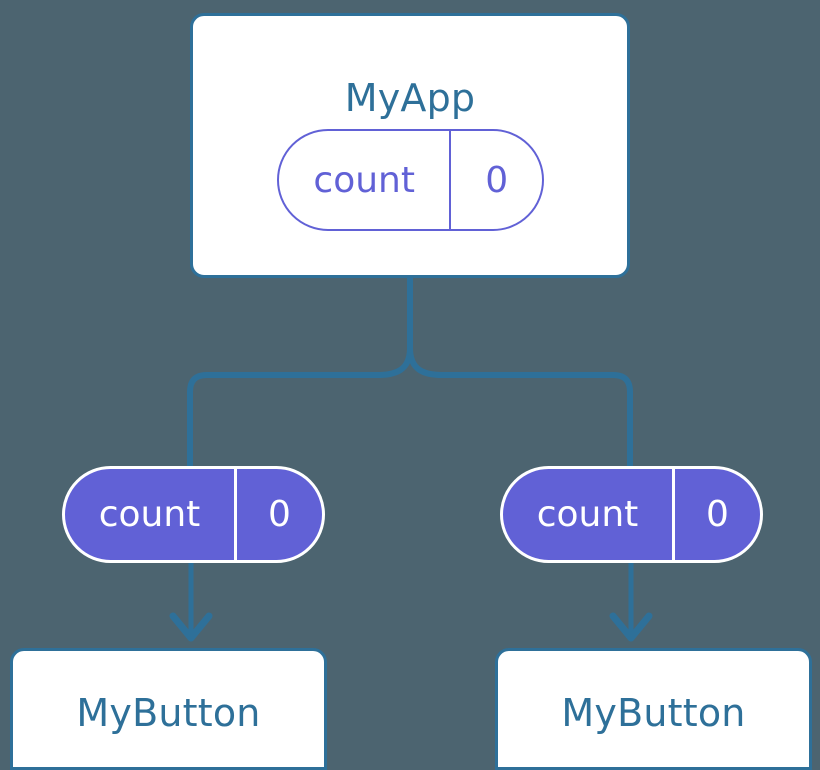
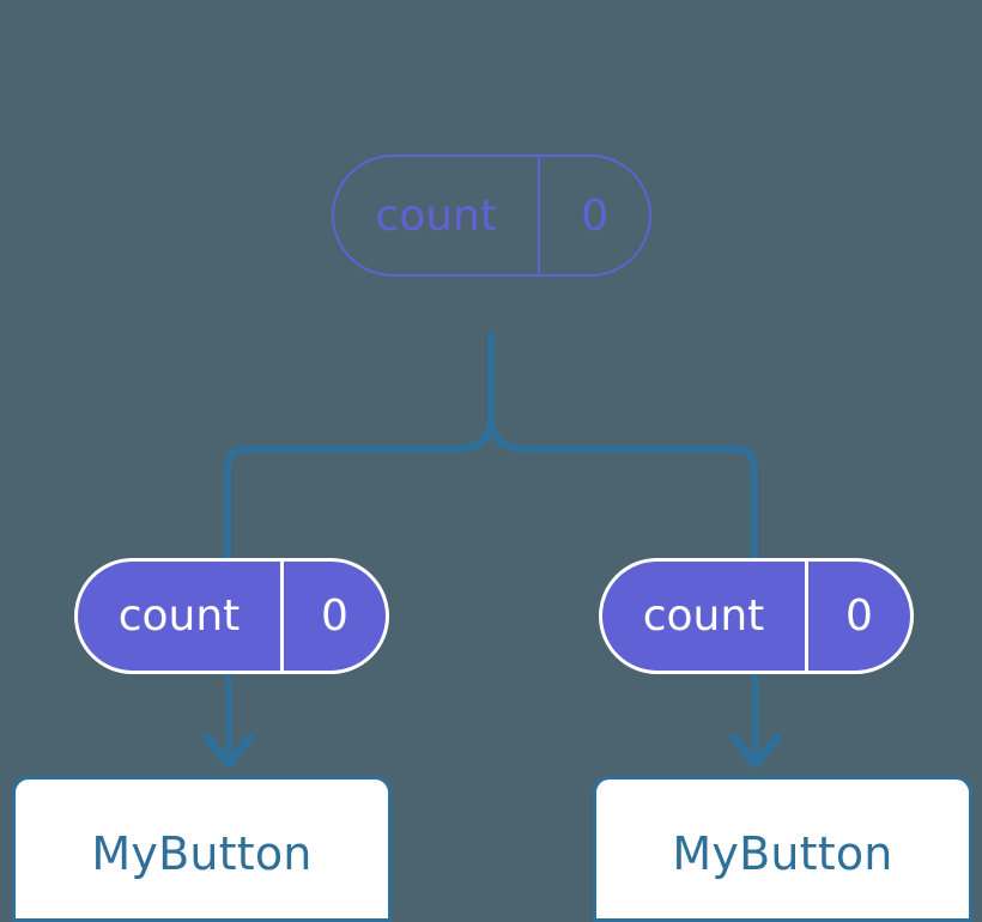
- MyApp
  count
  0
  count
  0
  MyButton
  count
  0
  MyButton
